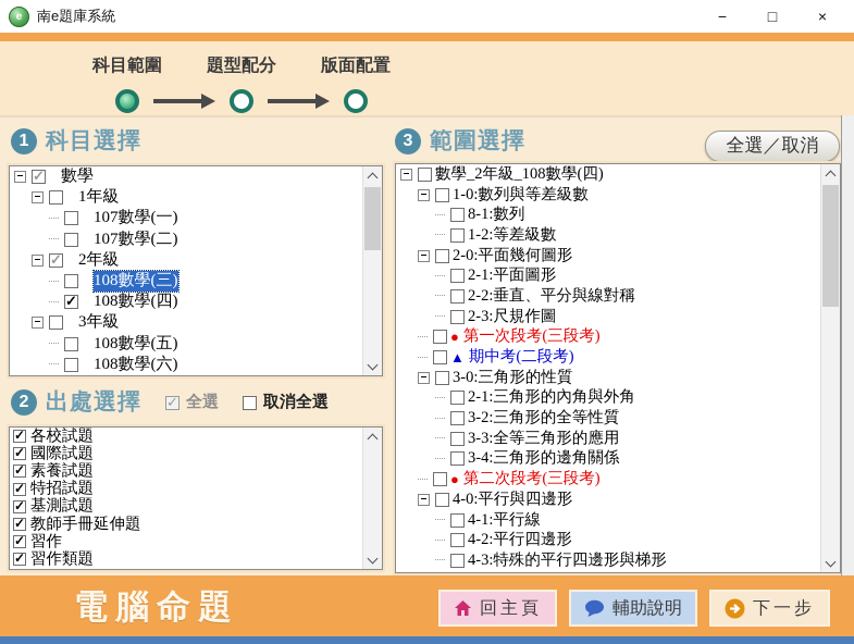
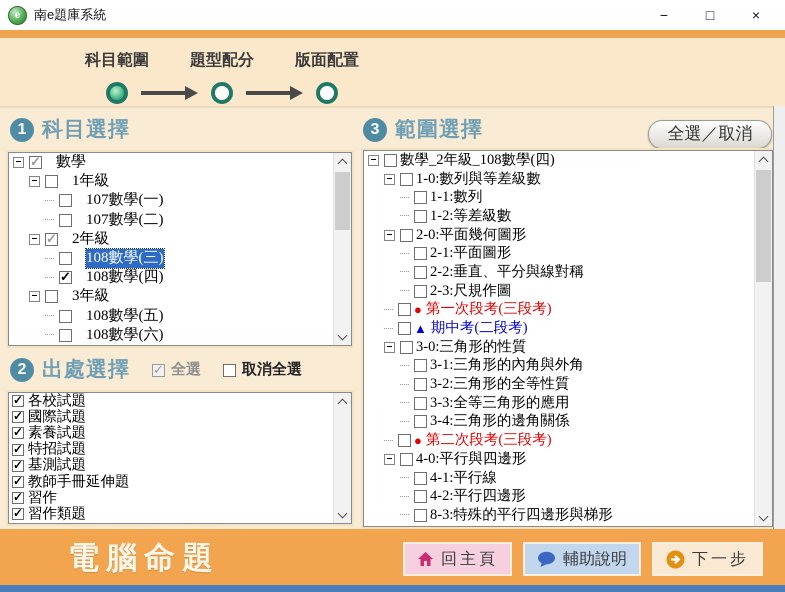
  e
  南e題庫系統
  −
  □
  ×
  科目範圍
  題型配分
  版面配置
  1
  科目選擇
  數學
  1年級
  107數學(一)
  107數學(二)
  2年級
  108數學(三)
  108數學(四)
  3年級
  108數學(五)
  108數學(六)
  2
  出處選擇
  全選
  取消全選
  各校試題
  國際試題
  素養試題
  特招試題
  基測試題
  教師手冊延伸題
  習作
  習作類題
  3
  範圍選擇
  全選／取消
  數學_2年級_108數學(四)
  1-0:數列與等差級數
- 8-1:數列
+ 1-1:數列
  1-2:等差級數
  2-0:平面幾何圖形
  2-1:平面圖形
  2-2:垂直、平分與線對稱
  2-3:尺規作圖
  ●
  第一次段考(三段考)
  ▲
  期中考(二段考)
  3-0:三角形的性質
- 2-1:三角形的內角與外角
+ 3-1:三角形的內角與外角
  3-2:三角形的全等性質
  3-3:全等三角形的應用
  3-4:三角形的邊角關係
  ●
  第二次段考(三段考)
  4-0:平行與四邊形
  4-1:平行線
  4-2:平行四邊形
- 4-3:特殊的平行四邊形與梯形
+ 8-3:特殊的平行四邊形與梯形
  電腦命題
  回主頁
  輔助說明
  下一步
